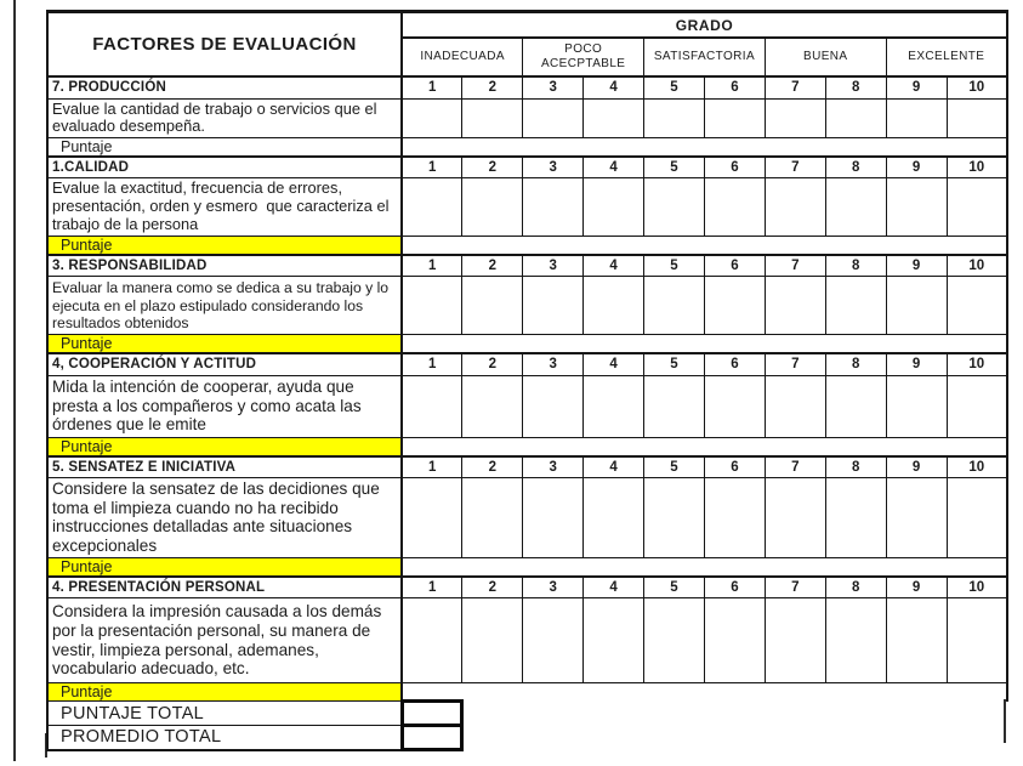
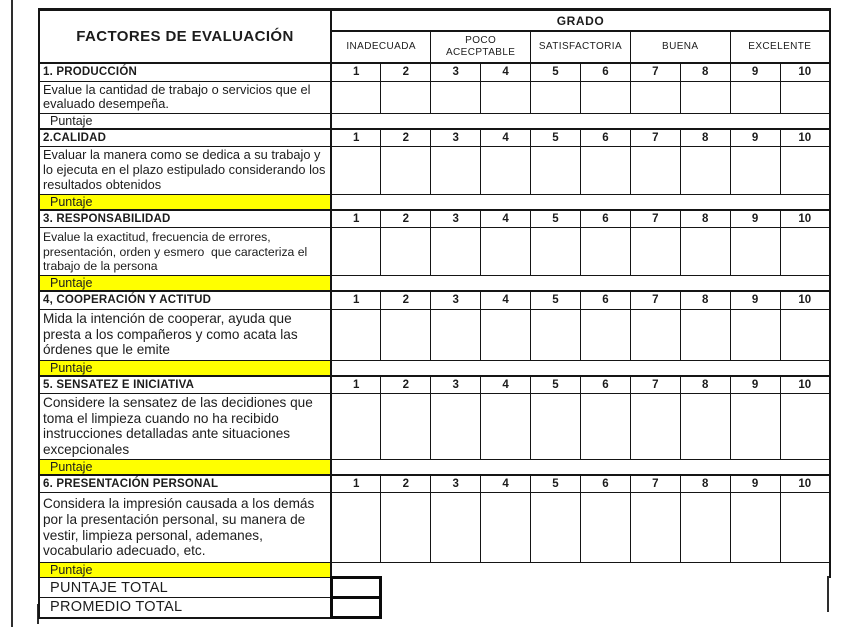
  FACTORES DE EVALUACIÓN	GRADO
  INADECUADA	POCO ACECPTABLE	SATISFACTORIA	BUENA	EXCELENTE
- 7. PRODUCCIÓN	1	2	3	4	5	6	7	8	9	10
+ 1. PRODUCCIÓN	1	2	3	4	5	6	7	8	9	10
  Evalue la cantidad de trabajo o servicios que el evaluado desempeña.
  Puntaje
- 1.CALIDAD	1	2	3	4	5	6	7	8	9	10
+ 2.CALIDAD	1	2	3	4	5	6	7	8	9	10
- Evalue la exactitud, frecuencia de errores, presentación, orden y esmero que caracteriza el trabajo de la persona
+ Evaluar la manera como se dedica a su trabajo y lo ejecuta en el plazo estipulado considerando los resultados obtenidos
  Puntaje
  3. RESPONSABILIDAD	1	2	3	4	5	6	7	8	9	10
- Evaluar la manera como se dedica a su trabajo y lo ejecuta en el plazo estipulado considerando los resultados obtenidos
+ Evalue la exactitud, frecuencia de errores, presentación, orden y esmero que caracteriza el trabajo de la persona
  Puntaje
  4, COOPERACIÓN Y ACTITUD	1	2	3	4	5	6	7	8	9	10
  Mida la intención de cooperar, ayuda que presta a los compañeros y como acata las órdenes que le emite
  Puntaje
  5. SENSATEZ E INICIATIVA	1	2	3	4	5	6	7	8	9	10
  Considere la sensatez de las decidiones que toma el limpieza cuando no ha recibido instrucciones detalladas ante situaciones excepcionales
  Puntaje
- 4. PRESENTACIÓN PERSONAL	1	2	3	4	5	6	7	8	9	10
+ 6. PRESENTACIÓN PERSONAL	1	2	3	4	5	6	7	8	9	10
  Considera la impresión causada a los demás por la presentación personal, su manera de vestir, limpieza personal, ademanes, vocabulario adecuado, etc.
  Puntaje
  PUNTAJE TOTAL
  PROMEDIO TOTAL
